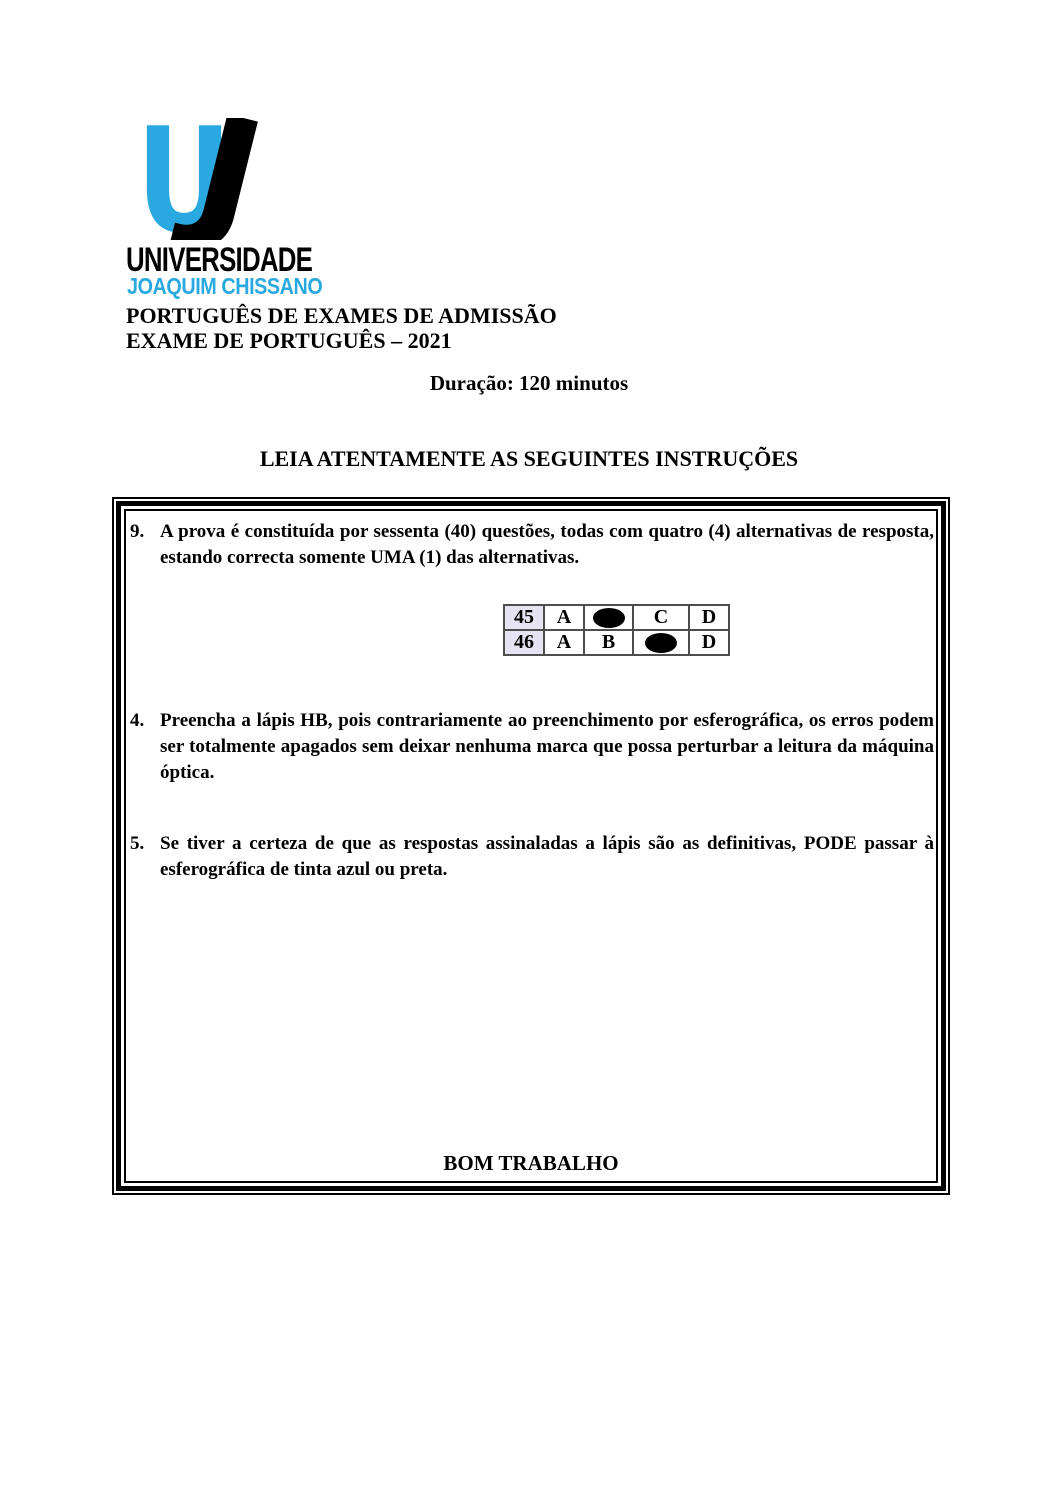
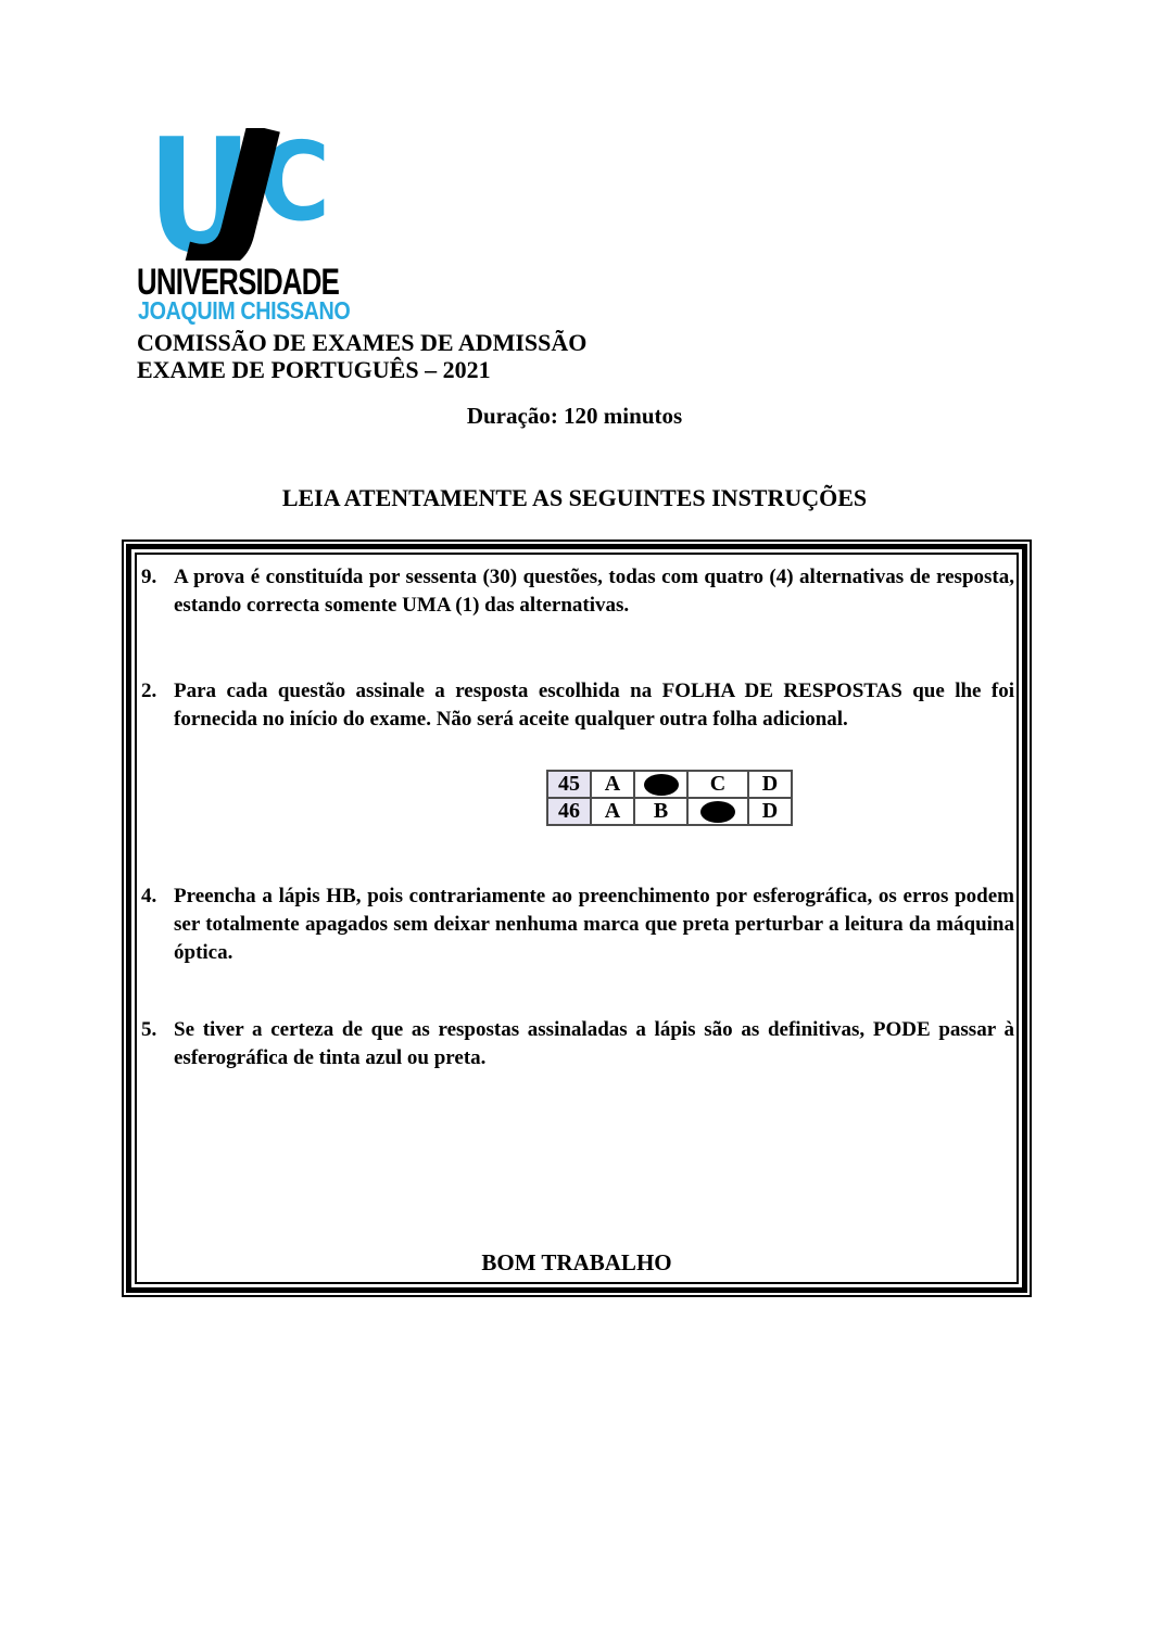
  U
+ C
  UNIVERSIDADE
  JOAQUIM CHISSANO
- PORTUGUÊS DE EXAMES DE ADMISSÃO
+ COMISSÃO DE EXAMES DE ADMISSÃO
  EXAME DE PORTUGUÊS – 2021
  Duração: 120 minutos
  LEIA ATENTAMENTE AS SEGUINTES INSTRUÇÕES
  9.
- A prova é constituída por sessenta (40) questões, todas com quatro (4) alternativas de resposta, estando correcta somente UMA (1) das alternativas.
+ A prova é constituída por sessenta (30) questões, todas com quatro (4) alternativas de resposta, estando correcta somente UMA (1) das alternativas.
+ 2.
+ Para cada questão assinale a resposta escolhida na FOLHA DE RESPOSTAS que lhe foi fornecida no início do exame. Não será aceite qualquer outra folha adicional.
  45	A		C	D
  46	A	B		D
  4.
- Preencha a lápis HB, pois contrariamente ao preenchimento por esferográfica, os erros podem ser totalmente apagados sem deixar nenhuma marca que possa perturbar a leitura da máquina óptica.
+ Preencha a lápis HB, pois contrariamente ao preenchimento por esferográfica, os erros podem ser totalmente apagados sem deixar nenhuma marca que preta perturbar a leitura da máquina óptica.
  5.
  Se tiver a certeza de que as respostas assinaladas a lápis são as definitivas, PODE passar à esferográfica de tinta azul ou preta.
  BOM TRABALHO
